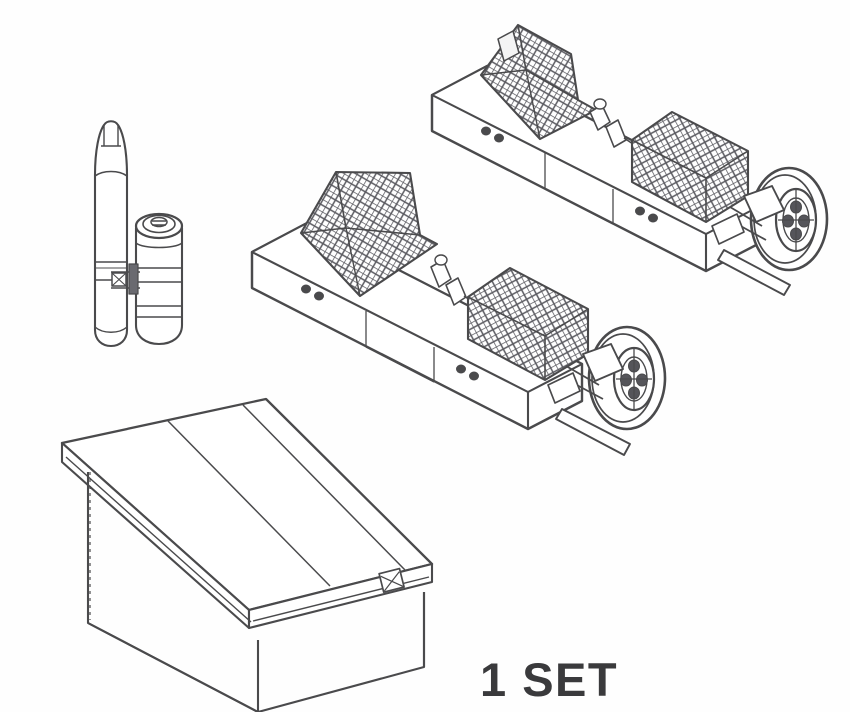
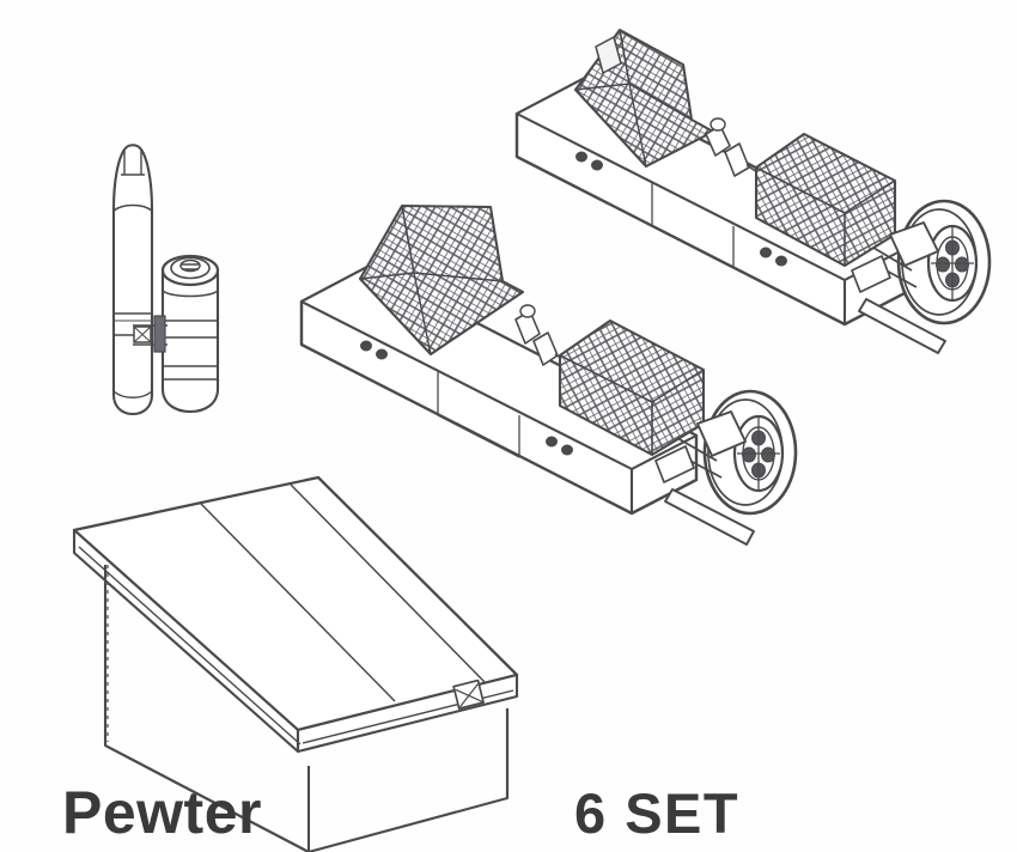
+ Pewter
- 1 SET
+ 6 SET
